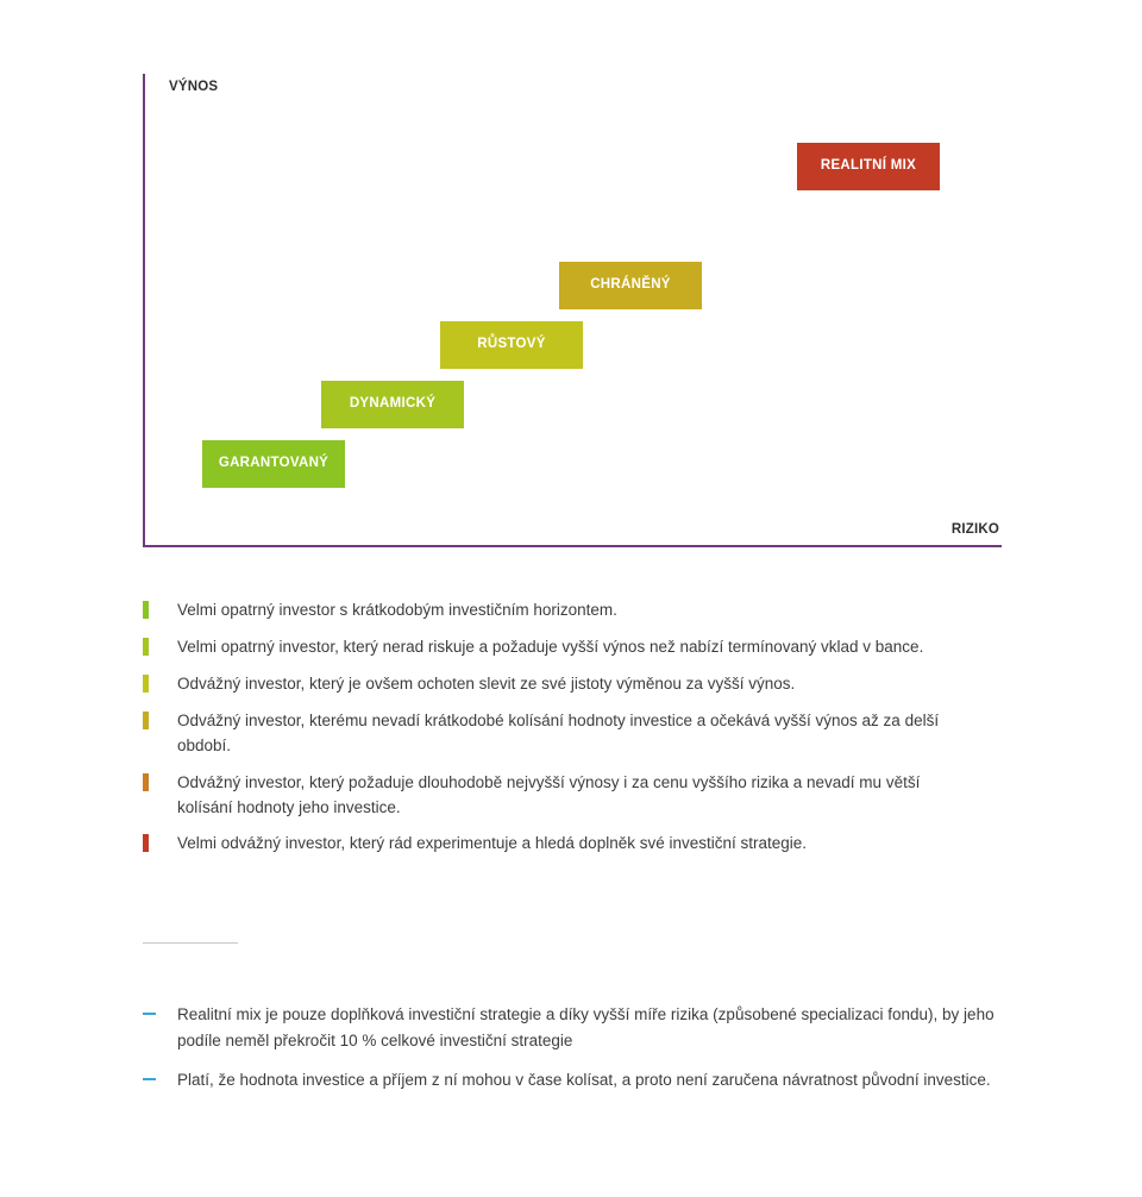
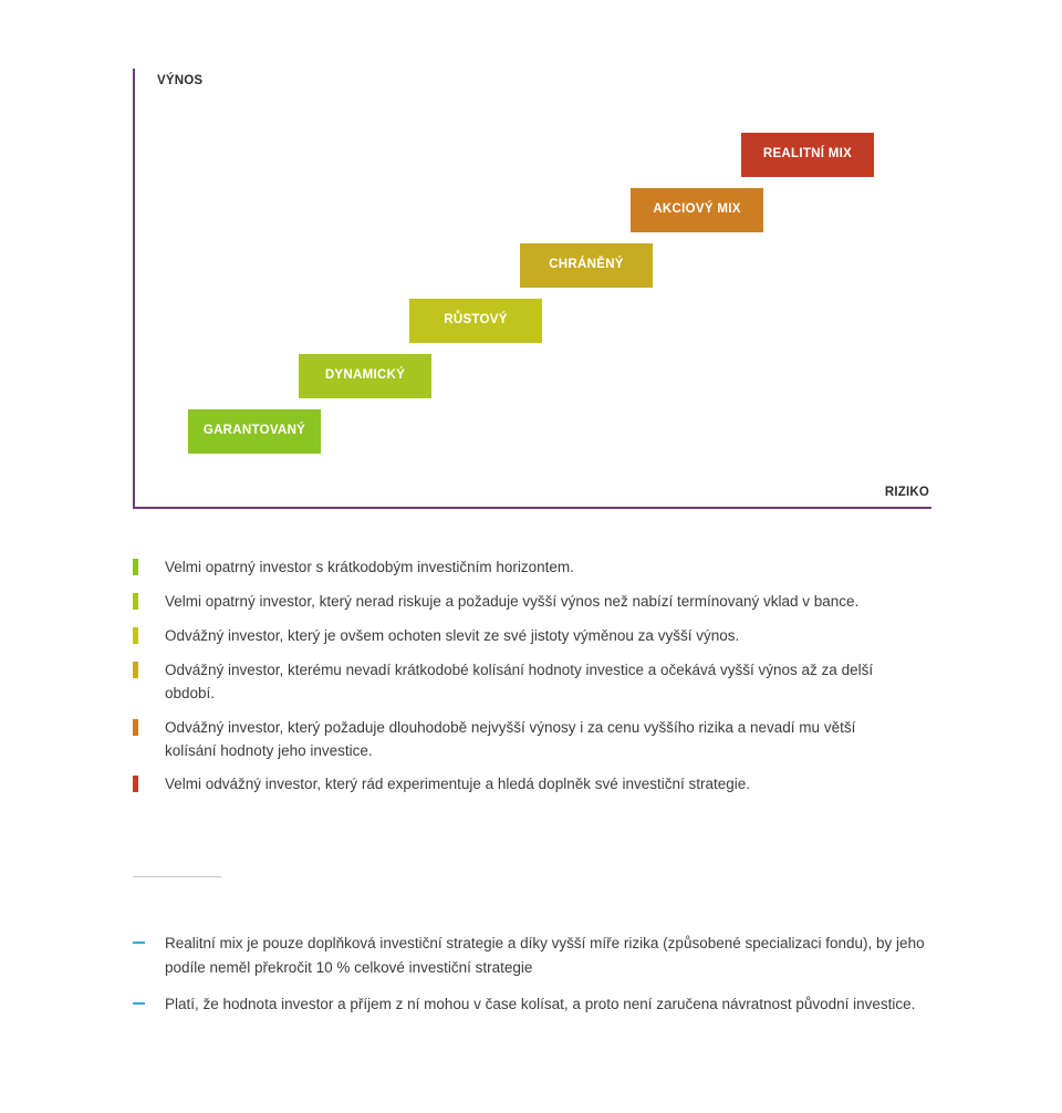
  VÝNOS
  RIZIKO
  GARANTOVANÝ
  DYNAMICKÝ
  RŮSTOVÝ
  CHRÁNĚNÝ
+ AKCIOVÝ MIX
  REALITNÍ MIX
  Velmi opatrný investor s krátkodobým investičním horizontem.
  Velmi opatrný investor, který nerad riskuje a požaduje vyšší výnos než nabízí termínovaný vklad v bance.
  Odvážný investor, který je ovšem ochoten slevit ze své jistoty výměnou za vyšší výnos.
  Odvážný investor, kterému nevadí krátkodobé kolísání hodnoty investice a očekává vyšší výnos až za delší období.
  Odvážný investor, který požaduje dlouhodobě nejvyšší výnosy i za cenu vyššího rizika a nevadí mu větší kolísání hodnoty jeho investice.
  Velmi odvážný investor, který rád experimentuje a hledá doplněk své investiční strategie.
  Realitní mix je pouze doplňková investiční strategie a díky vyšší míře rizika (způsobené specializaci fondu), by jeho podíle neměl překročit 10 % celkové investiční strategie
- Platí, že hodnota investice a příjem z ní mohou v čase kolísat, a proto není zaručena návratnost původní investice.
+ Platí, že hodnota investor a příjem z ní mohou v čase kolísat, a proto není zaručena návratnost původní investice.
